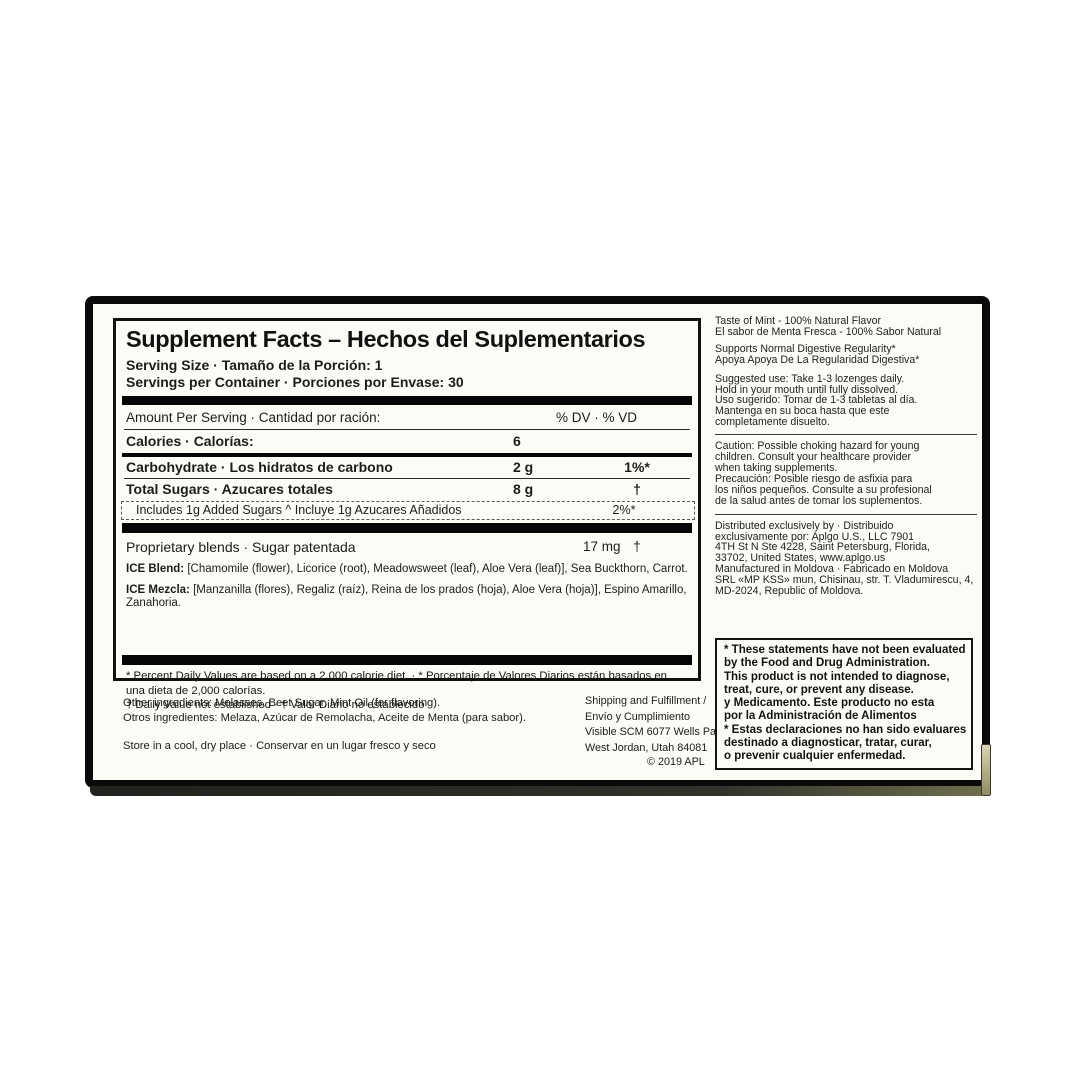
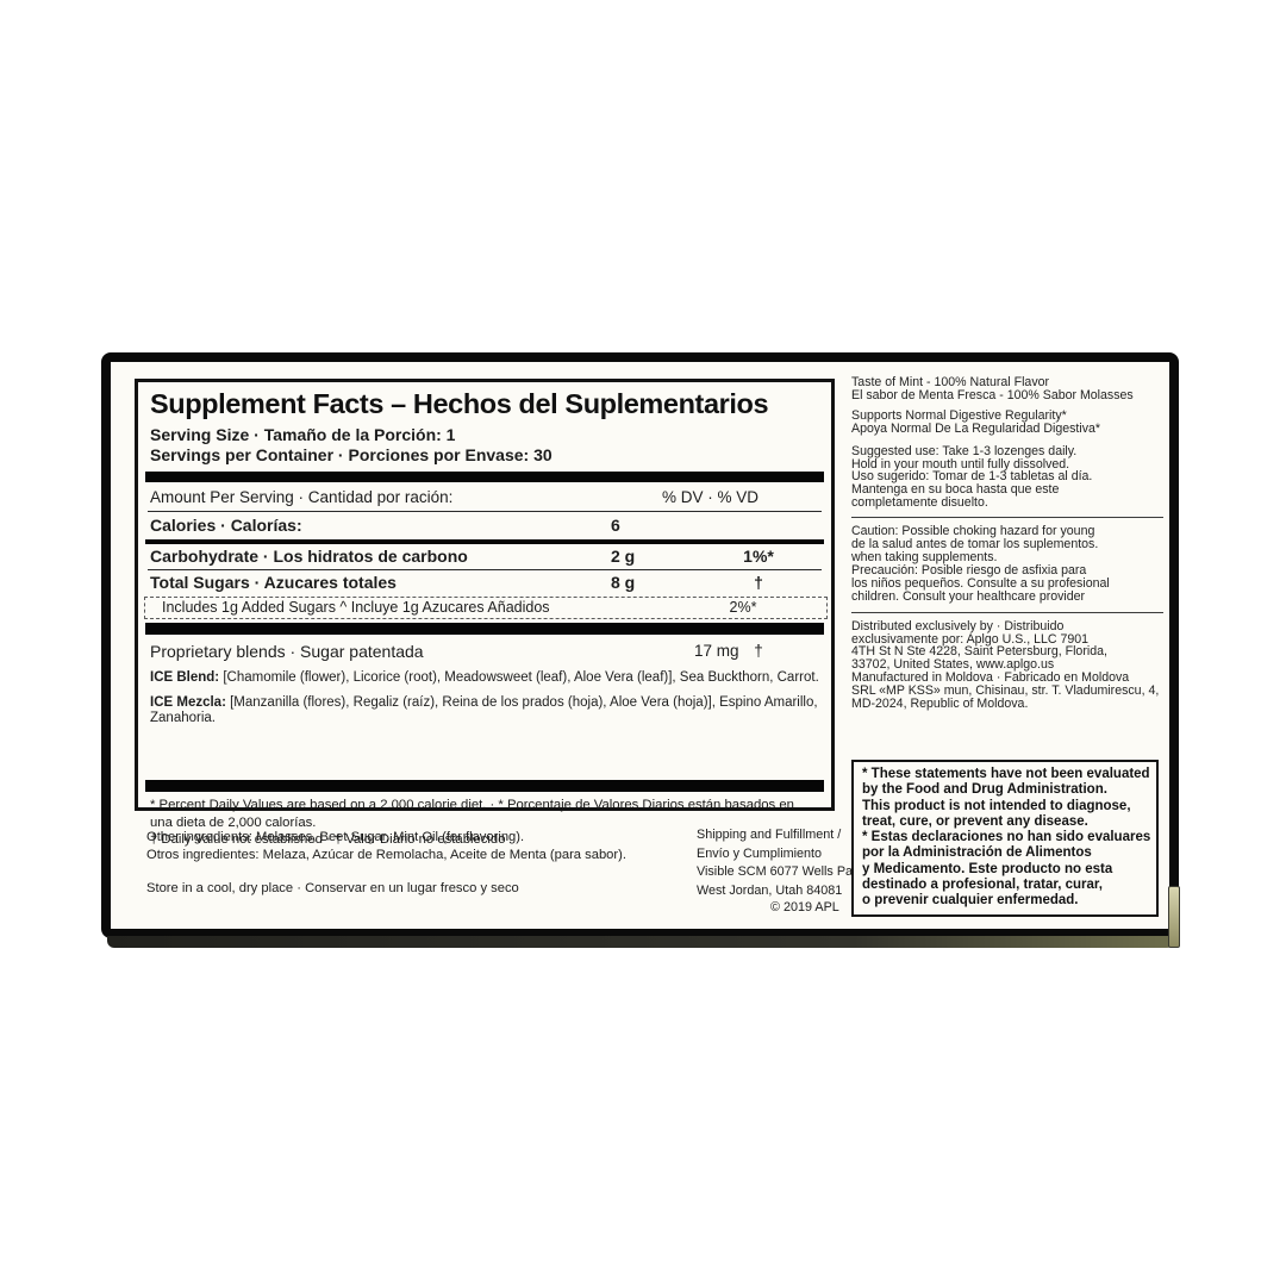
  Supplement Facts – Hechos del Suplementarios
  Serving Size · Tamaño de la Porción: 1
  Servings per Container · Porciones por Envase: 30
  Amount Per Serving · Cantidad por ración:
  % DV · % VD
  Calories · Calorías:
  6
  Carbohydrate · Los hidratos de carbono
  2 g
  1%*
  Total Sugars · Azucares totales
  8 g
  †
  Includes 1g Added Sugars ^ Incluye 1g Azucares Añadidos
  2%*
  Proprietary blends · Sugar patentada
  17 mg
  †
  ICE Blend: [Chamomile (flower), Licorice (root), Meadowsweet (leaf), Aloe Vera (leaf)], Sea Buckthorn, Carrot.
  ICE Mezcla: [Manzanilla (flores), Regaliz (raíz), Reina de los prados (hoja), Aloe Vera (hoja)], Espino Amarillo, Zanahoria.
  * Percent Daily Values are based on a 2,000 calorie diet. · * Porcentaje de Valores Diarios están basados en una dieta de 2,000 calorías.
  † Daily Value not established · † Valor Diario no establecido
  Other ingredients: Molasses, Beet Sugar, Mint Oil (for flavoring).
  Otros ingredientes: Melaza, Azúcar de Remolacha, Aceite de Menta (para sabor).
  Store in a cool, dry place · Conservar en un lugar fresco y seco
  Shipping and Fulfillment /
  Envío y Cumplimiento
  Visible SCM 6077 Wells Pa
  West Jordan, Utah 84081
  © 2019 APL
  Taste of Mint - 100% Natural Flavor
- El sabor de Menta Fresca - 100% Sabor Natural
+ El sabor de Menta Fresca - 100% Sabor Molasses
  Supports Normal Digestive Regularity*
- Apoya Apoya De La Regularidad Digestiva*
+ Apoya Normal De La Regularidad Digestiva*
  Suggested use: Take 1-3 lozenges daily.
  Hold in your mouth until fully dissolved.
  Uso sugerido: Tomar de 1-3 tabletas al día.
  Mantenga en su boca hasta que este
  completamente disuelto.
  Caution: Possible choking hazard for young
- children. Consult your healthcare provider
+ de la salud antes de tomar los suplementos.
  when taking supplements.
  Precaución: Posible riesgo de asfixia para
  los niños pequeños. Consulte a su profesional
- de la salud antes de tomar los suplementos.
+ children. Consult your healthcare provider
  Distributed exclusively by · Distribuido
  exclusivamente por: Aplgo U.S., LLC 7901
  4TH St N Ste 4228, Saint Petersburg, Florida,
  33702, United States, www.aplgo.us
  Manufactured in Moldova · Fabricado en Moldova
  SRL «MP KSS» mun, Chisinau, str. T. Vladumirescu, 4,
  MD-2024, Republic of Moldova.
  * These statements have not been evaluated
  by the Food and Drug Administration.
  This product is not intended to diagnose,
  treat, cure, or prevent any disease.
- y Medicamento. Este producto no esta
+ * Estas declaraciones no han sido evaluares
  por la Administración de Alimentos
- * Estas declaraciones no han sido evaluares
+ y Medicamento. Este producto no esta
- destinado a diagnosticar, tratar, curar,
+ destinado a profesional, tratar, curar,
  o prevenir cualquier enfermedad.
